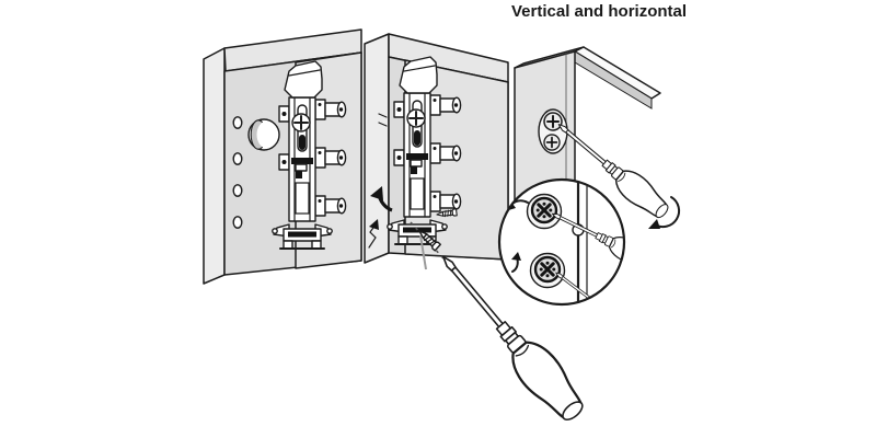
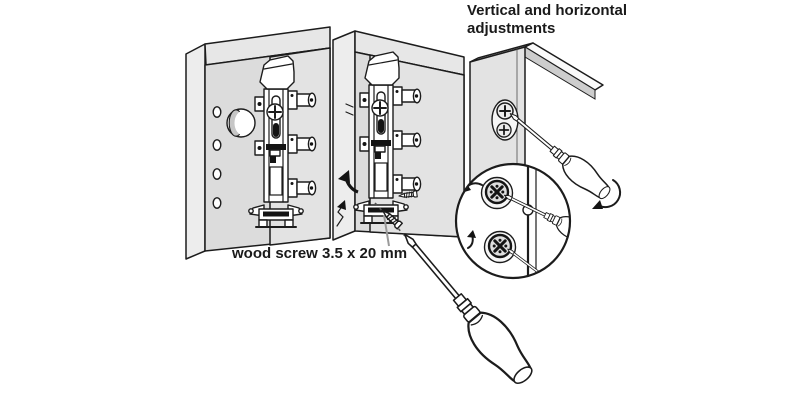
  Vertical and horizontal
+ adjustments
+ wood screw 3.5 x 20 mm
